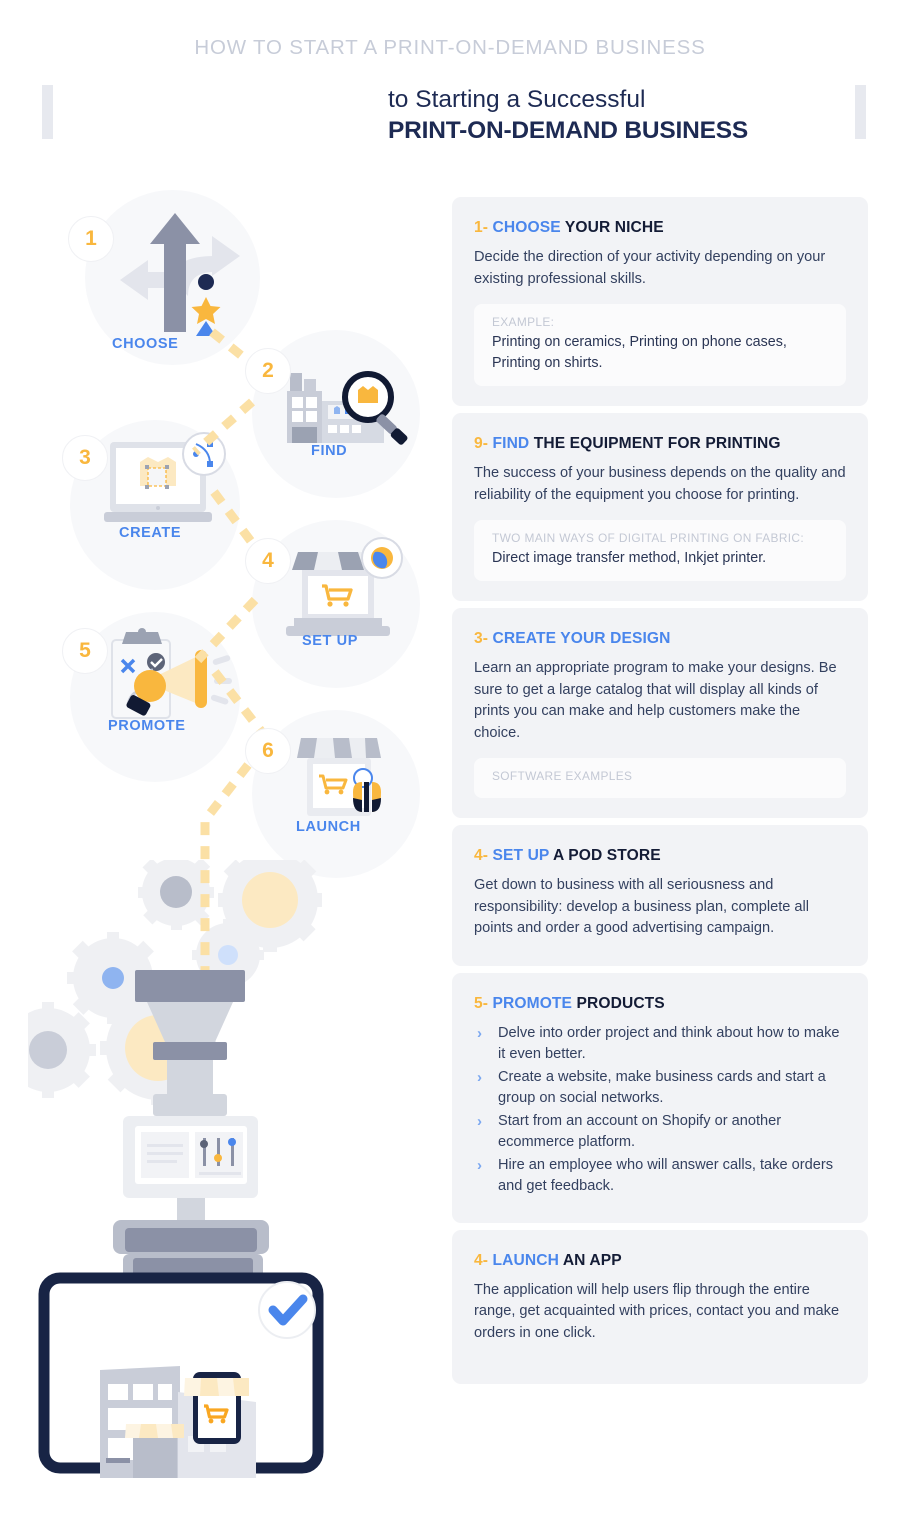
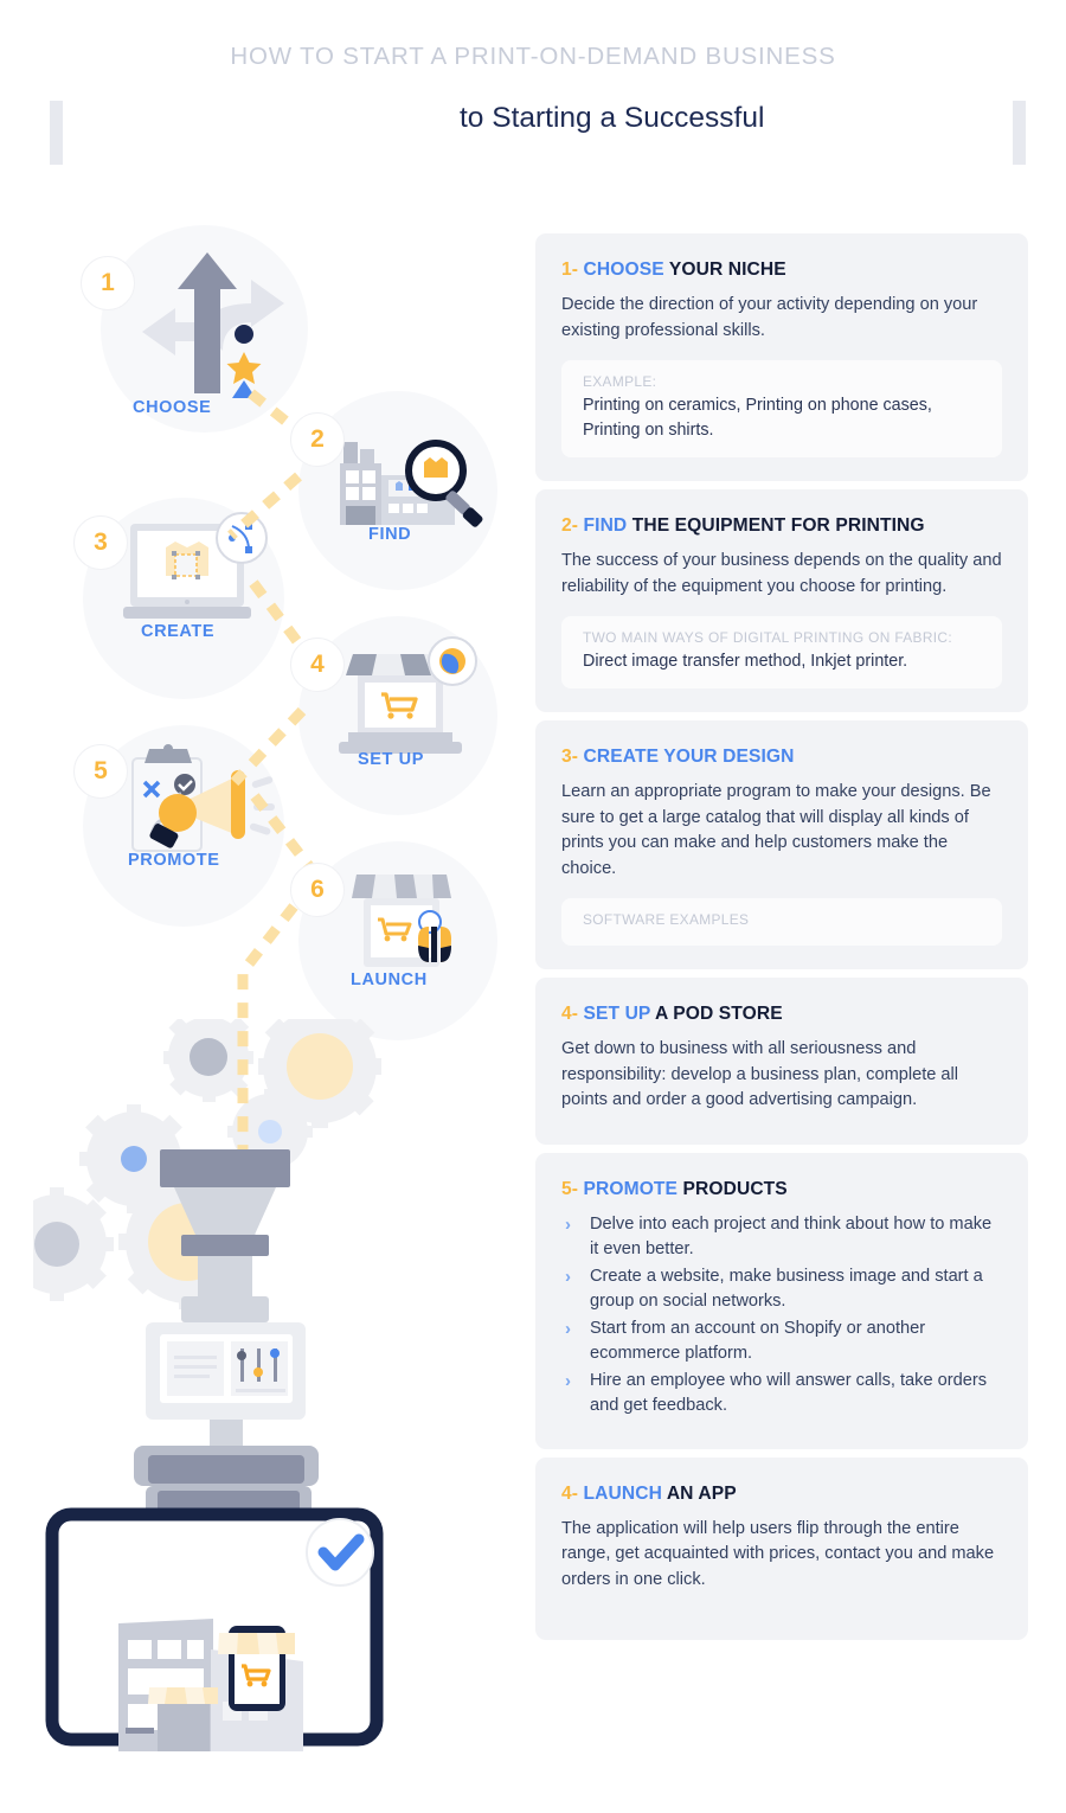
  HOW TO START A PRINT-ON-DEMAND BUSINESS
  to Starting a Successful
- PRINT-ON-DEMAND BUSINESS
  1
  CHOOSE
  2
  FIND
  3
  CREATE
  4
  SET UP
  5
  PROMOTE
  6
  LAUNCH
  1- CHOOSE YOUR NICHE
  Decide the direction of your activity depending on your existing professional skills.
  EXAMPLE:
  Printing on ceramics, Printing on phone cases, Printing on shirts.
- 9- FIND THE EQUIPMENT FOR PRINTING
+ 2- FIND THE EQUIPMENT FOR PRINTING
  The success of your business depends on the quality and reliability of the equipment you choose for printing.
  TWO MAIN WAYS OF DIGITAL PRINTING ON FABRIC:
  Direct image transfer method, Inkjet printer.
  3- CREATE YOUR DESIGN
  Learn an appropriate program to make your designs. Be sure to get a large catalog that will display all kinds of prints you can make and help customers make the choice.
  SOFTWARE EXAMPLES
  4- SET UP A POD STORE
  Get down to business with all seriousness and responsibility: develop a business plan, complete all points and order a good advertising campaign.
  5- PROMOTE PRODUCTS
  ›
- Delve into order project and think about how to make it even better.
+ Delve into each project and think about how to make it even better.
  ›
- Create a website, make business cards and start a group on social networks.
+ Create a website, make business image and start a group on social networks.
  ›
  Start from an account on Shopify or another ecommerce platform.
  ›
  Hire an employee who will answer calls, take orders and get feedback.
  4- LAUNCH AN APP
  The application will help users flip through the entire range, get acquainted with prices, contact you and make orders in one click.
